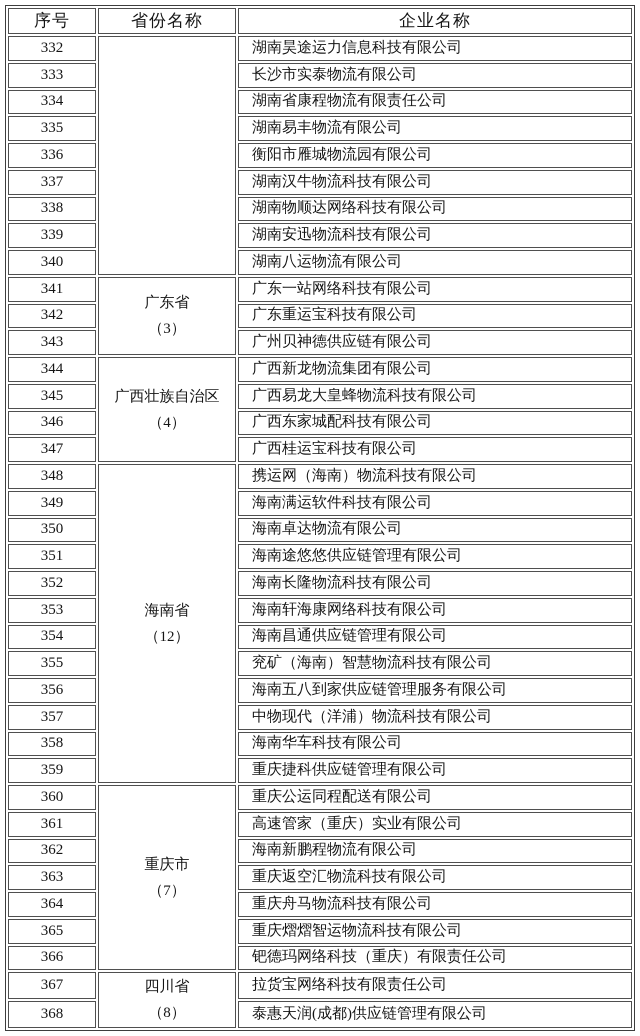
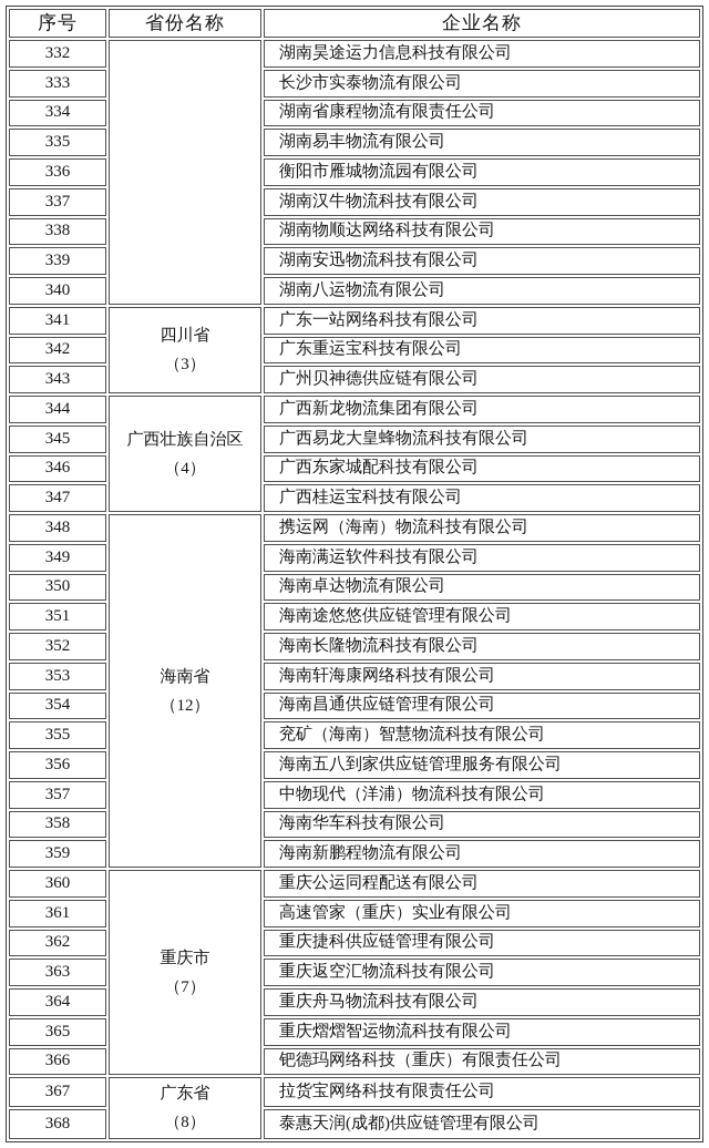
  序号	省份名称	企业名称
  332		湖南昊途运力信息科技有限公司
  333	长沙市实泰物流有限公司
  334	湖南省康程物流有限责任公司
  335	湖南易丰物流有限公司
  336	衡阳市雁城物流园有限公司
  337	湖南汉牛物流科技有限公司
  338	湖南物顺达网络科技有限公司
  339	湖南安迅物流科技有限公司
  340	湖南八运物流有限公司
- 341	广东省（3）	广东一站网络科技有限公司
+ 341	四川省（3）	广东一站网络科技有限公司
  342	广东重运宝科技有限公司
  343	广州贝神德供应链有限公司
  344	广西壮族自治区（4）	广西新龙物流集团有限公司
  345	广西易龙大皇蜂物流科技有限公司
  346	广西东家城配科技有限公司
  347	广西桂运宝科技有限公司
  348	海南省（12）	携运网（海南）物流科技有限公司
  349	海南满运软件科技有限公司
  350	海南卓达物流有限公司
  351	海南途悠悠供应链管理有限公司
  352	海南长隆物流科技有限公司
  353	海南轩海康网络科技有限公司
  354	海南昌通供应链管理有限公司
  355	兖矿（海南）智慧物流科技有限公司
  356	海南五八到家供应链管理服务有限公司
  357	中物现代（洋浦）物流科技有限公司
  358	海南华车科技有限公司
- 359	重庆捷科供应链管理有限公司
+ 359	海南新鹏程物流有限公司
  360	重庆市（7）	重庆公运同程配送有限公司
  361	高速管家（重庆）实业有限公司
- 362	海南新鹏程物流有限公司
+ 362	重庆捷科供应链管理有限公司
  363	重庆返空汇物流科技有限公司
  364	重庆舟马物流科技有限公司
  365	重庆熠熠智运物流科技有限公司
  366	钯德玛网络科技（重庆）有限责任公司
- 367	四川省（8）	拉货宝网络科技有限责任公司
+ 367	广东省（8）	拉货宝网络科技有限责任公司
  368	泰惠天润(成都)供应链管理有限公司
